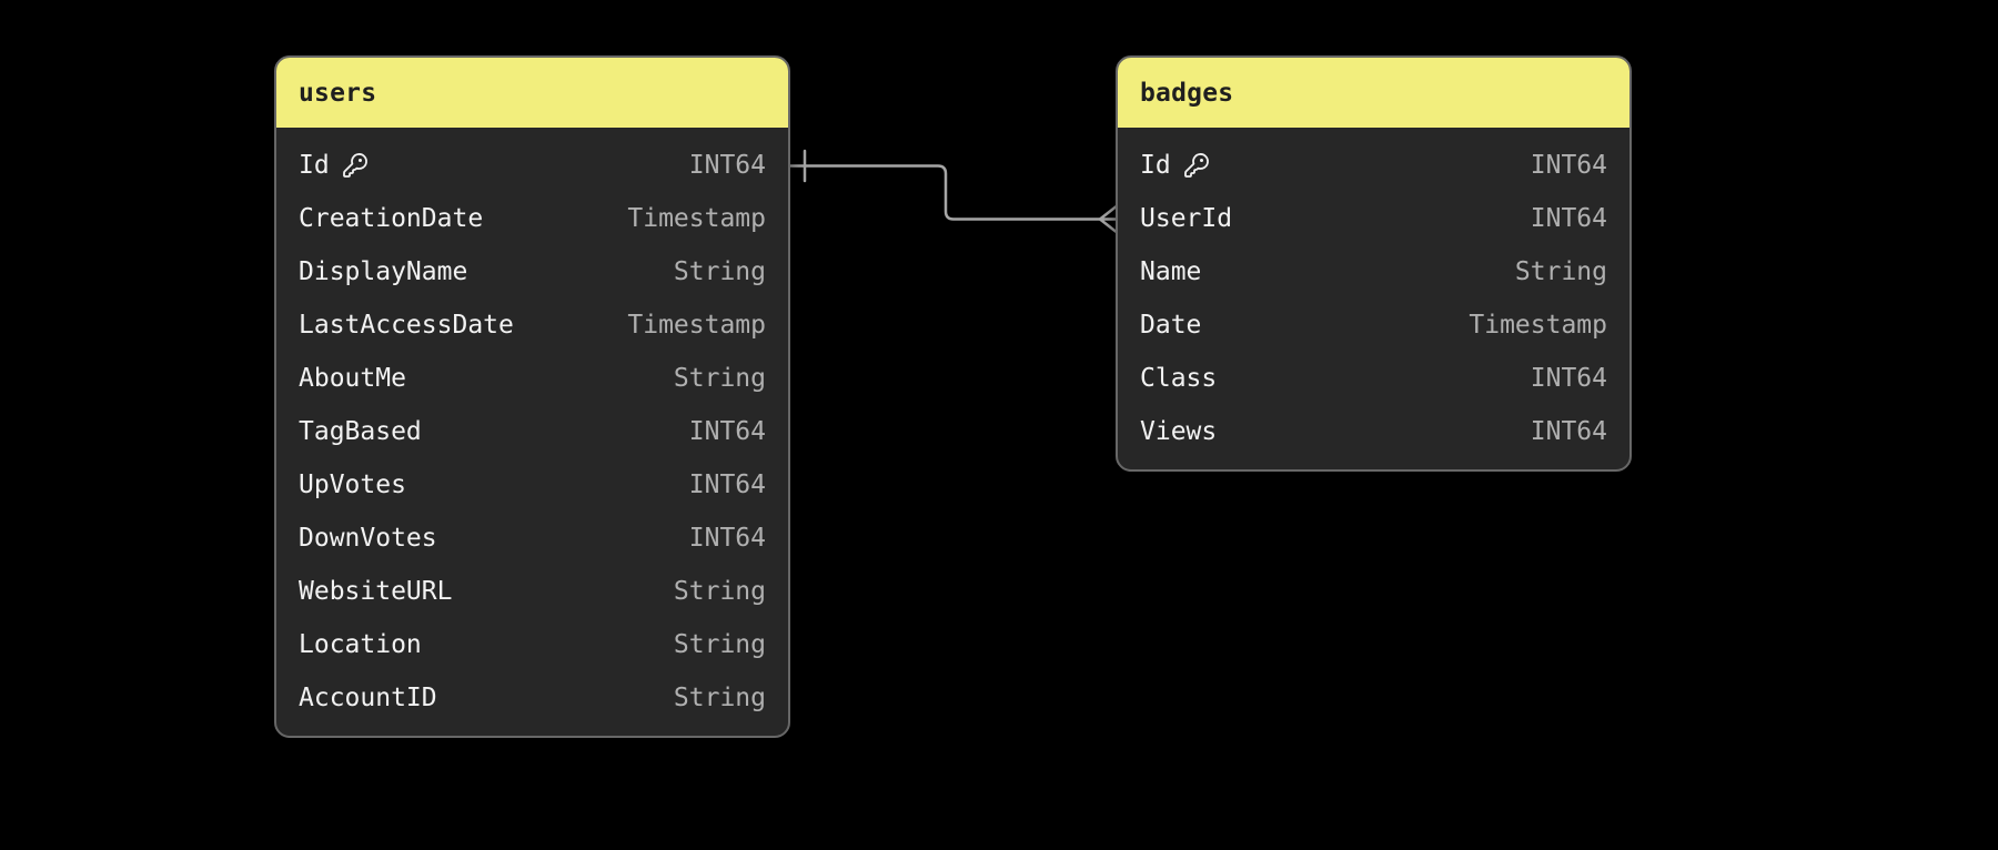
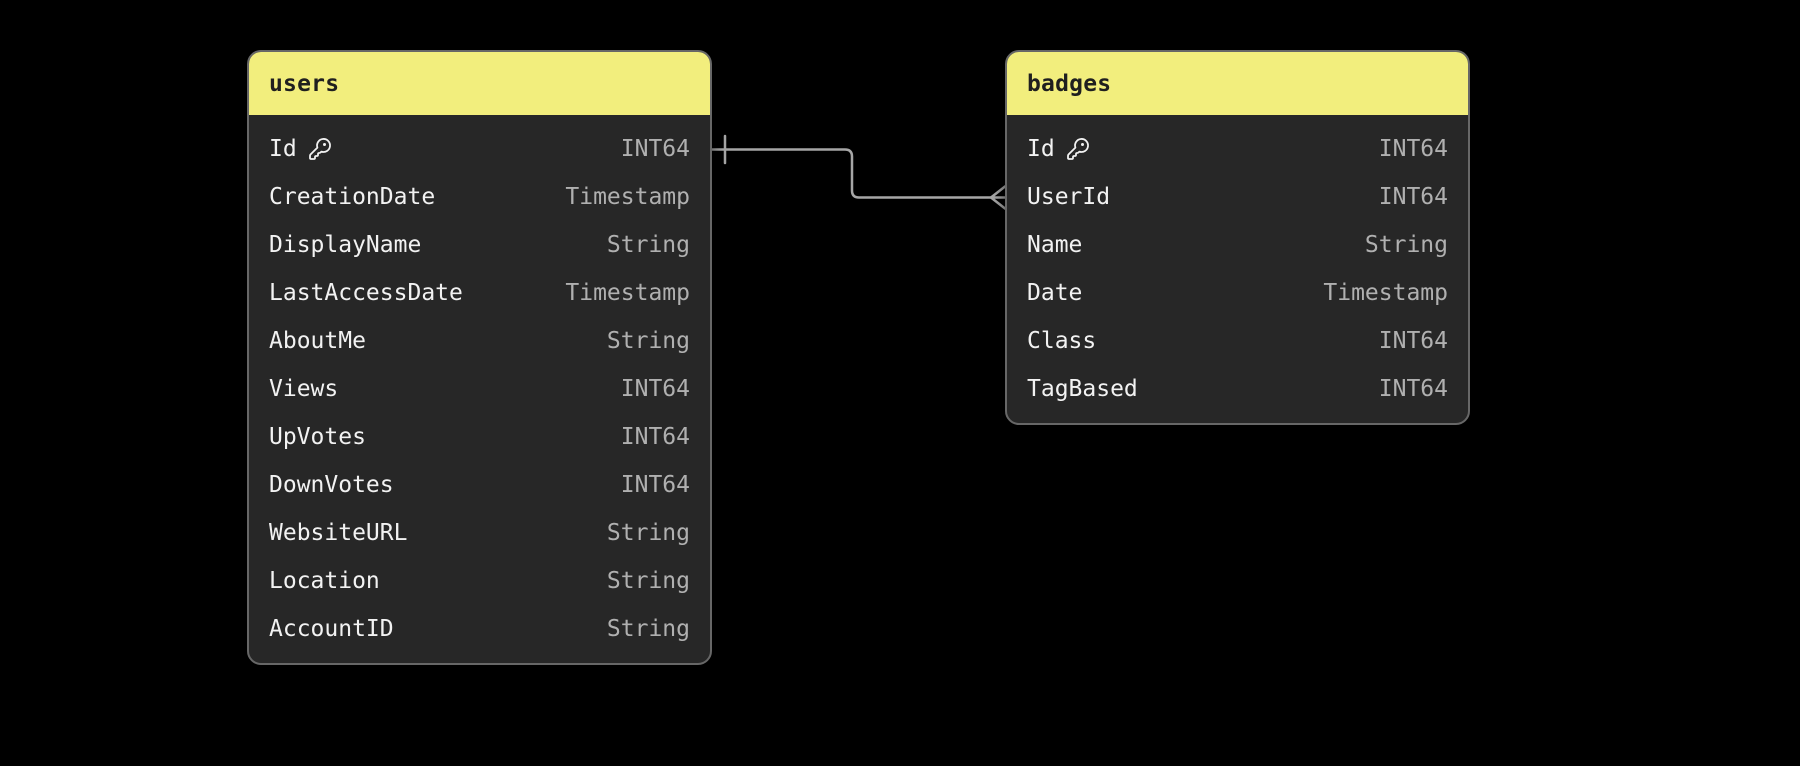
  users
  Id
  INT64
  CreationDate
  Timestamp
  DisplayName
  String
  LastAccessDate
  Timestamp
  AboutMe
  String
- TagBased
+ Views
  INT64
  UpVotes
  INT64
  DownVotes
  INT64
  WebsiteURL
  String
  Location
  String
  AccountID
  String
  badges
  Id
  INT64
  UserId
  INT64
  Name
  String
  Date
  Timestamp
  Class
  INT64
- Views
+ TagBased
  INT64
